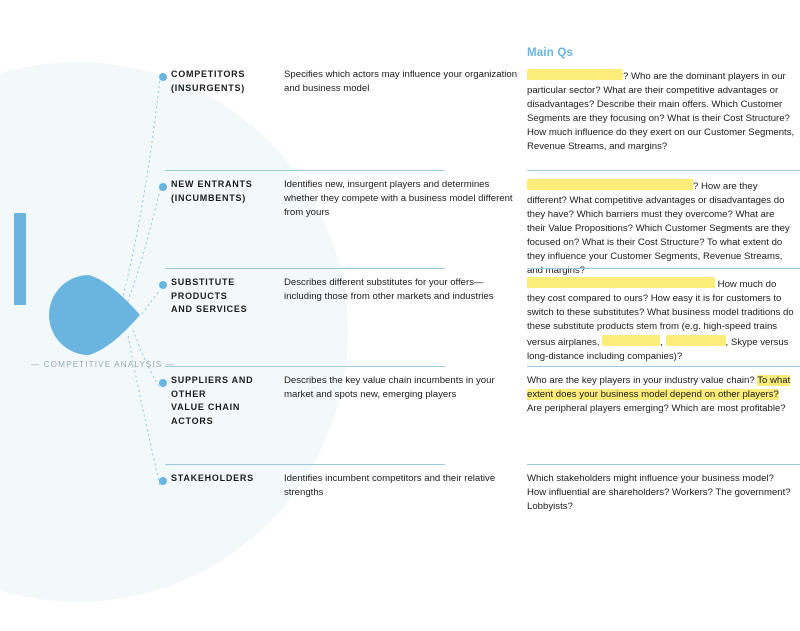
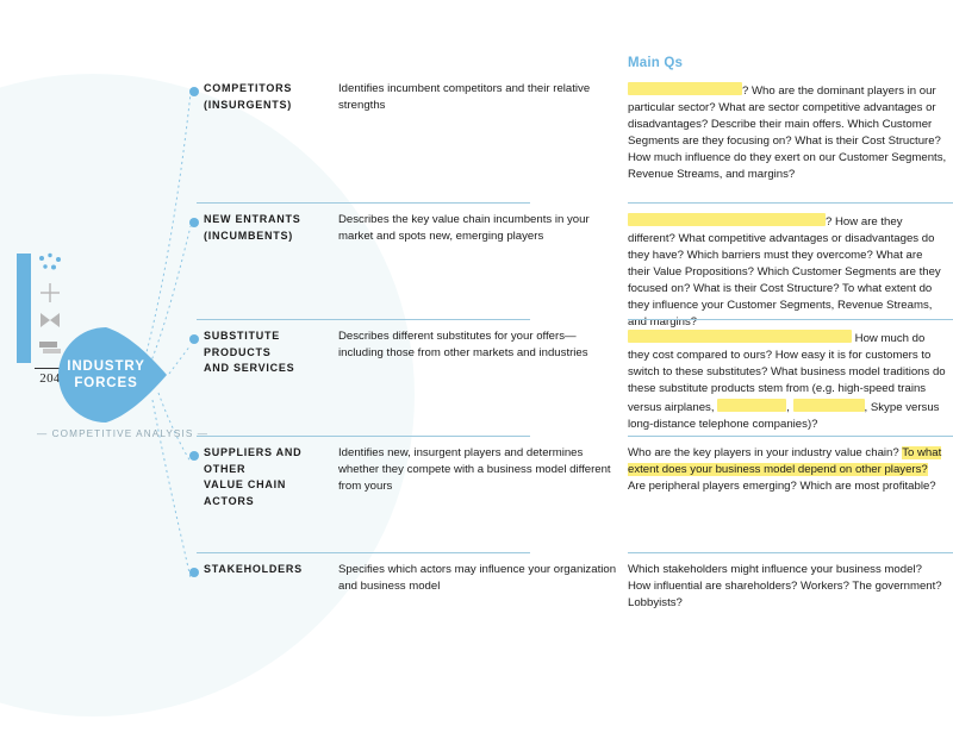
+ 204
+ INDUSTRY
+ FORCES
  — COMPETITIVE ANALYSIS —
  Main Qs
  COMPETITORS
  (INSURGENTS)
- Specifies which actors may influence your organization and business model
+ Identifies incumbent competitors and their relative strengths
- ? Who are the dominant players in our particular sector? What are their competitive advantages or disadvantages? Describe their main offers. Which Customer Segments are they focusing on? What is their Cost Structure? How much influence do they exert on our Customer Segments, Revenue Streams, and margins?
+ ? Who are the dominant players in our particular sector? What are sector competitive advantages or disadvantages? Describe their main offers. Which Customer Segments are they focusing on? What is their Cost Structure? How much influence do they exert on our Customer Segments, Revenue Streams, and margins?
  NEW ENTRANTS
  (INCUMBENTS)
- Identifies new, insurgent players and determines whether they compete with a business model different from yours
+ Describes the key value chain incumbents in your market and spots new, emerging players
  ? How are they different? What competitive advantages or disadvantages do they have? Which barriers must they overcome? What are their Value Propositions? Which Customer Segments are they focused on? What is their Cost Structure? To what extent do they influence your Customer Segments, Revenue Streams, and margins?
  SUBSTITUTE PRODUCTS
  AND SERVICES
  Describes different substitutes for your offers—including those from other markets and industries
- How much do they cost compared to ours? How easy it is for customers to switch to these substitutes? What business model traditions do these substitute products stem from (e.g. high-speed trains versus airplanes, , , Skype versus long-distance including companies)?
+ How much do they cost compared to ours? How easy it is for customers to switch to these substitutes? What business model traditions do these substitute products stem from (e.g. high-speed trains versus airplanes, , , Skype versus long-distance telephone companies)?
  SUPPLIERS AND OTHER
  VALUE CHAIN ACTORS
- Describes the key value chain incumbents in your market and spots new, emerging players
+ Identifies new, insurgent players and determines whether they compete with a business model different from yours
  Who are the key players in your industry value chain? To what extent does your business model depend on other players? Are peripheral players emerging? Which are most profitable?
  STAKEHOLDERS
- Identifies incumbent competitors and their relative strengths
+ Specifies which actors may influence your organization and business model
  Which stakeholders might influence your business model? How influential are shareholders? Workers? The government? Lobbyists?
